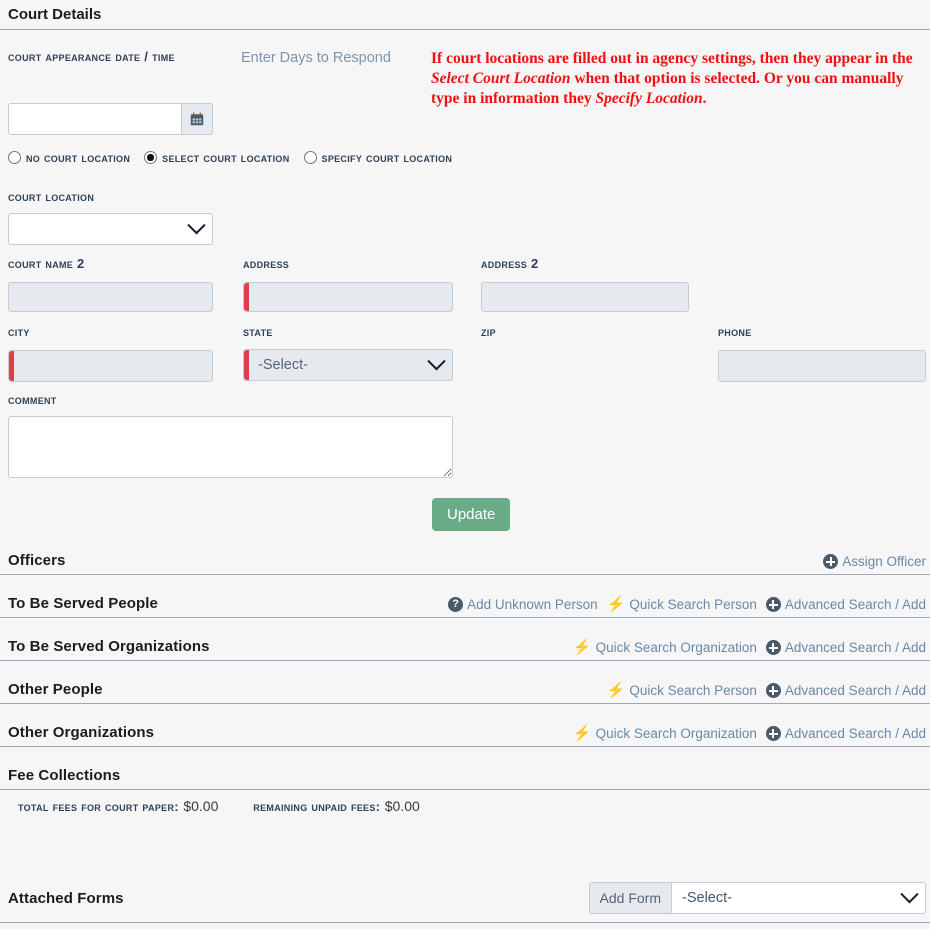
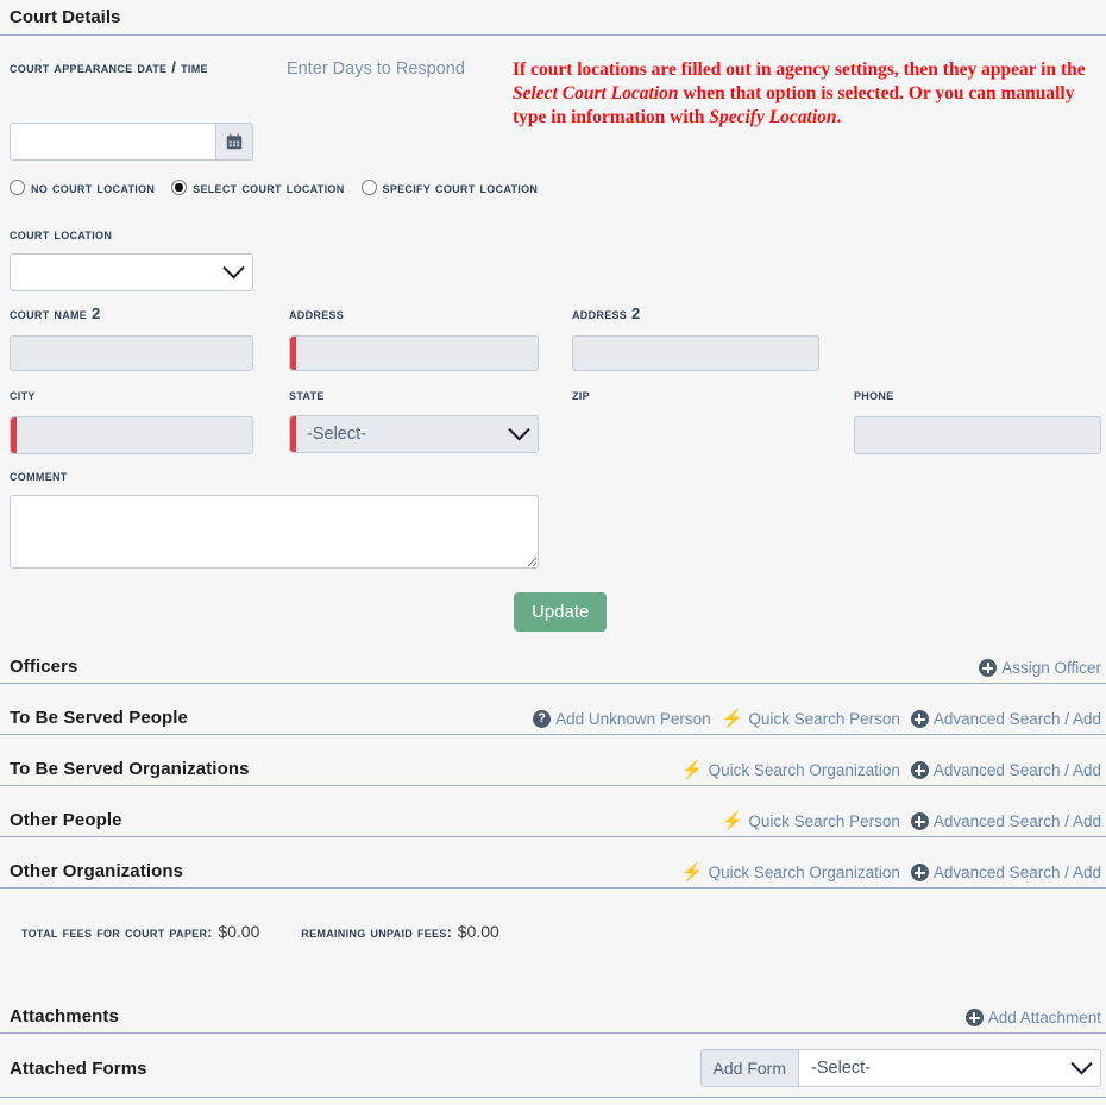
  Court Details
  court appearance date / time
  Enter Days to Respond
- If court locations are filled out in agency settings, then they appear in the Select Court Location when that option is selected. Or you can manually type in information they Specify Location.
+ If court locations are filled out in agency settings, then they appear in the Select Court Location when that option is selected. Or you can manually type in information with Specify Location.
  no court location
  select court location
  specify court location
  court location
  court name 2
  address
  address 2
  city
  state
  -Select-
  zip
  phone
  comment
  Update
  Officers
  Assign Officer
  To Be Served People
  ?
  Add Unknown Person
  ⚡
  Quick Search Person
  Advanced Search / Add
  To Be Served Organizations
  ⚡
  Quick Search Organization
  Advanced Search / Add
  Other People
  ⚡
  Quick Search Person
  Advanced Search / Add
  Other Organizations
  ⚡
  Quick Search Organization
  Advanced Search / Add
- Fee Collections
  total fees for court paper: $0.00 remaining unpaid fees: $0.00
+ Attachments
+ Add Attachment
  Attached Forms
  Add Form
  -Select-
